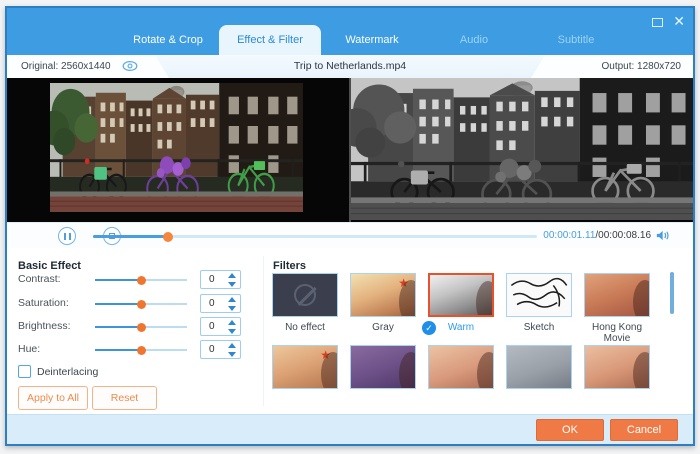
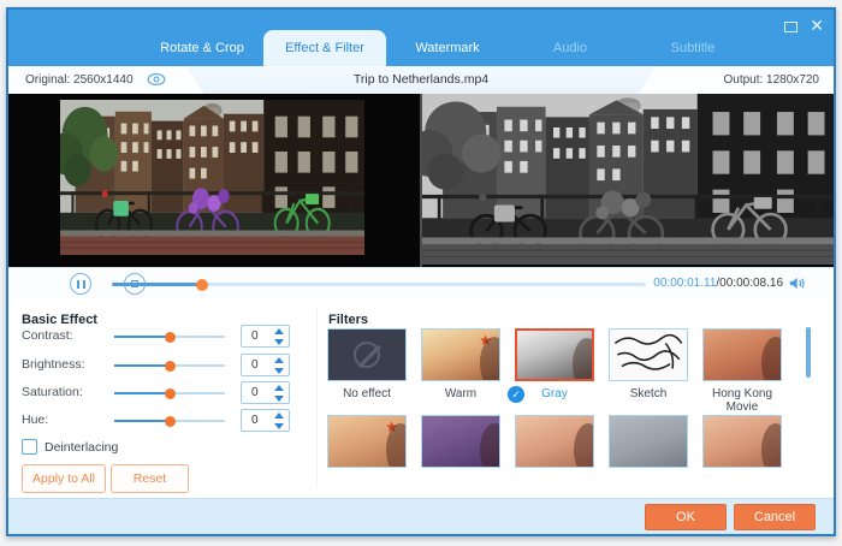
  Rotate & Crop
  Effect & Filter
  Watermark
  Audio
  Subtitle
  ✕
  Original: 2560x1440
  Trip to Netherlands.mp4
  Output: 1280x720
  00:00:01.11/00:00:08.16
  Basic Effect
  Contrast:
  0
- Saturation:
+ Brightness:
  0
- Brightness:
+ Saturation:
  0
  Hue:
  0
  Deinterlacing
  Apply to All
  Reset
  Filters
  ★
  No effect
- Gray
+ Warm
  ✓
- Warm
+ Gray
  Sketch
  Hong Kong Movie
  ★
  OK
  Cancel
